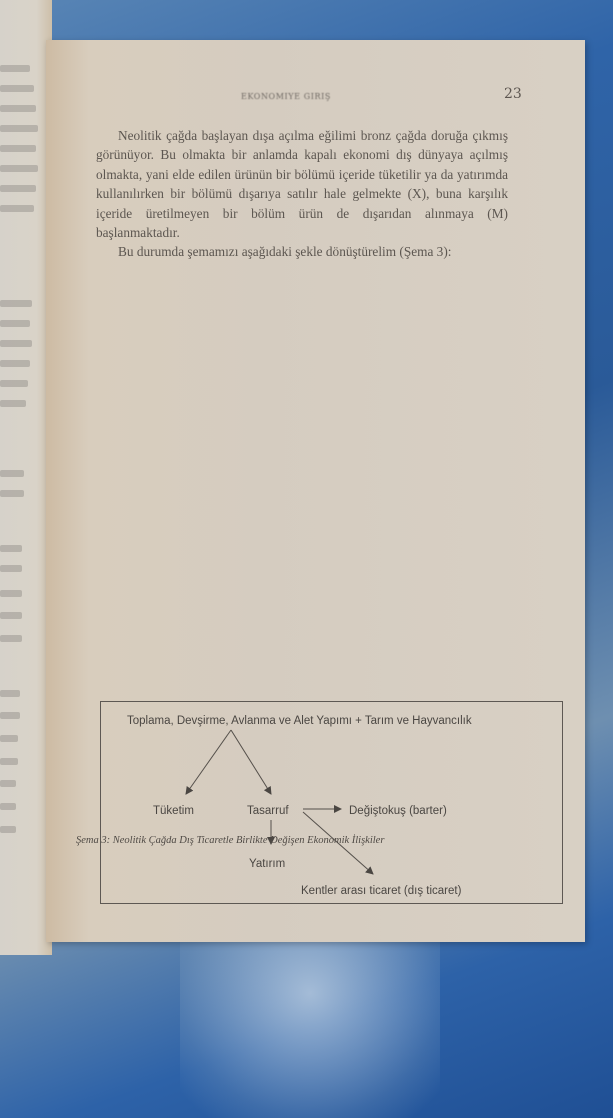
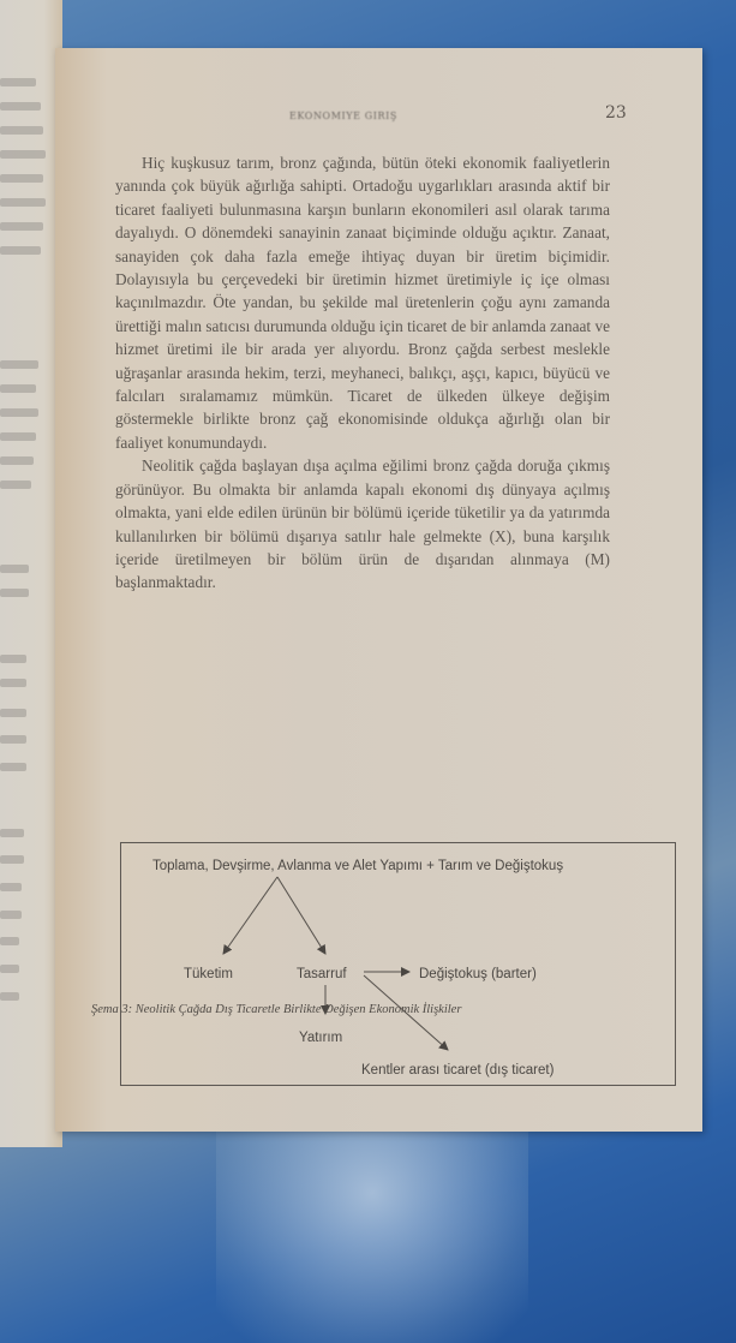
  EKONOMİYE GİRİŞ
  23
+ Hiç kuşkusuz tarım, bronz çağında, bütün öteki ekonomik faaliyetlerin yanında çok büyük ağırlığa sahipti. Ortadoğu uygarlıkları arasında aktif bir ticaret faaliyeti bulunmasına karşın bunların ekonomileri asıl olarak tarıma dayalıydı. O dönemdeki sanayinin zanaat biçiminde olduğu açıktır. Zanaat, sanayiden çok daha fazla emeğe ihtiyaç duyan bir üretim biçimidir. Dolayısıyla bu çerçevedeki bir üretimin hizmet üretimiyle iç içe olması kaçınılmazdır. Öte yandan, bu şekilde mal üretenlerin çoğu aynı zamanda ürettiği malın satıcısı durumunda olduğu için ticaret de bir anlamda zanaat ve hizmet üretimi ile bir arada yer alıyordu. Bronz çağda serbest meslekle uğraşanlar arasında hekim, terzi, meyhaneci, balıkçı, aşçı, kapıcı, büyücü ve falcıları sıralamamız mümkün. Ticaret de ülkeden ülkeye değişim göstermekle birlikte bronz çağ ekonomisinde oldukça ağırlığı olan bir faaliyet konumundaydı.
  Neolitik çağda başlayan dışa açılma eğilimi bronz çağda doruğa çıkmış görünüyor. Bu olmakta bir anlamda kapalı ekonomi dış dünyaya açılmış olmakta, yani elde edilen ürünün bir bölümü içeride tüketilir ya da yatırımda kullanılırken bir bölümü dışarıya satılır hale gelmekte (X), buna karşılık içeride üretilmeyen bir bölüm ürün de dışarıdan alınmaya (M) başlanmaktadır.
- Bu durumda şemamızı aşağıdaki şekle dönüştürelim (Şema 3):
- Toplama, Devşirme, Avlanma ve Alet Yapımı + Tarım ve Hayvancılık
+ Toplama, Devşirme, Avlanma ve Alet Yapımı + Tarım ve Değiştokuş
  Tüketim
  Tasarruf
  Değiştokuş (barter)
  Yatırım
  Kentler arası ticaret (dış ticaret)
  Şema 3: Neolitik Çağda Dış Ticaretle Birlikte Değişen Ekonomik İlişkiler
